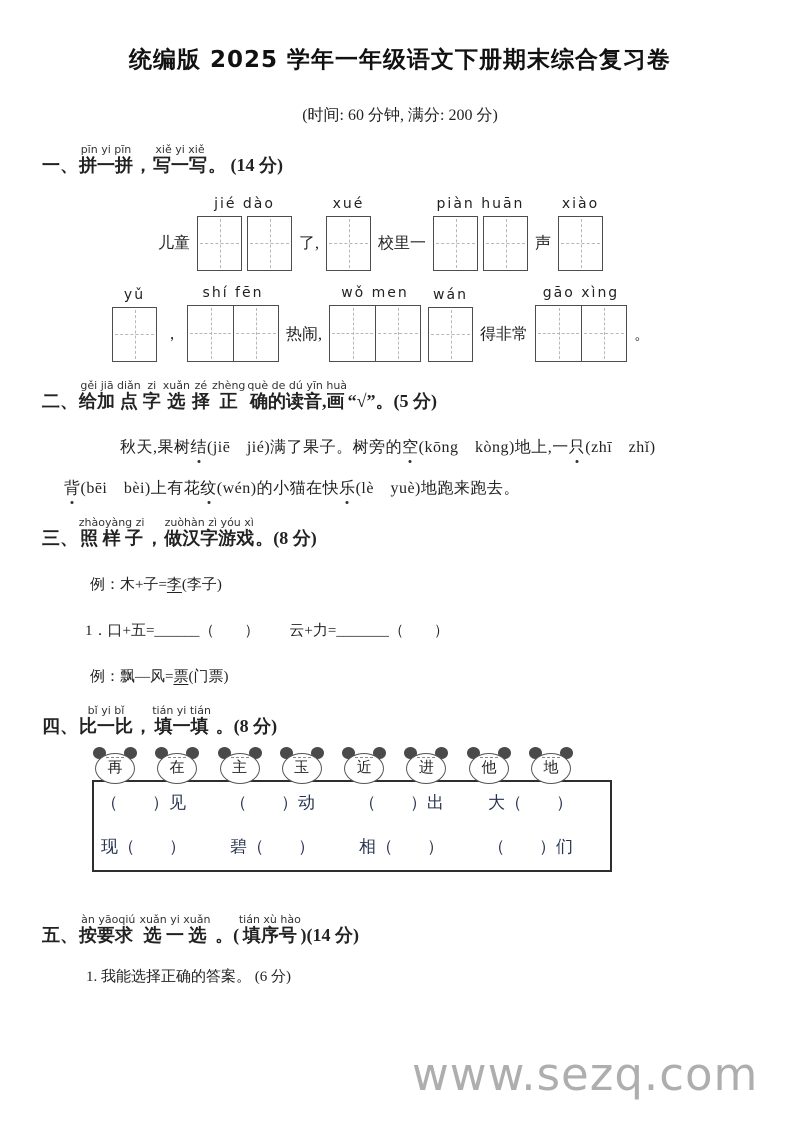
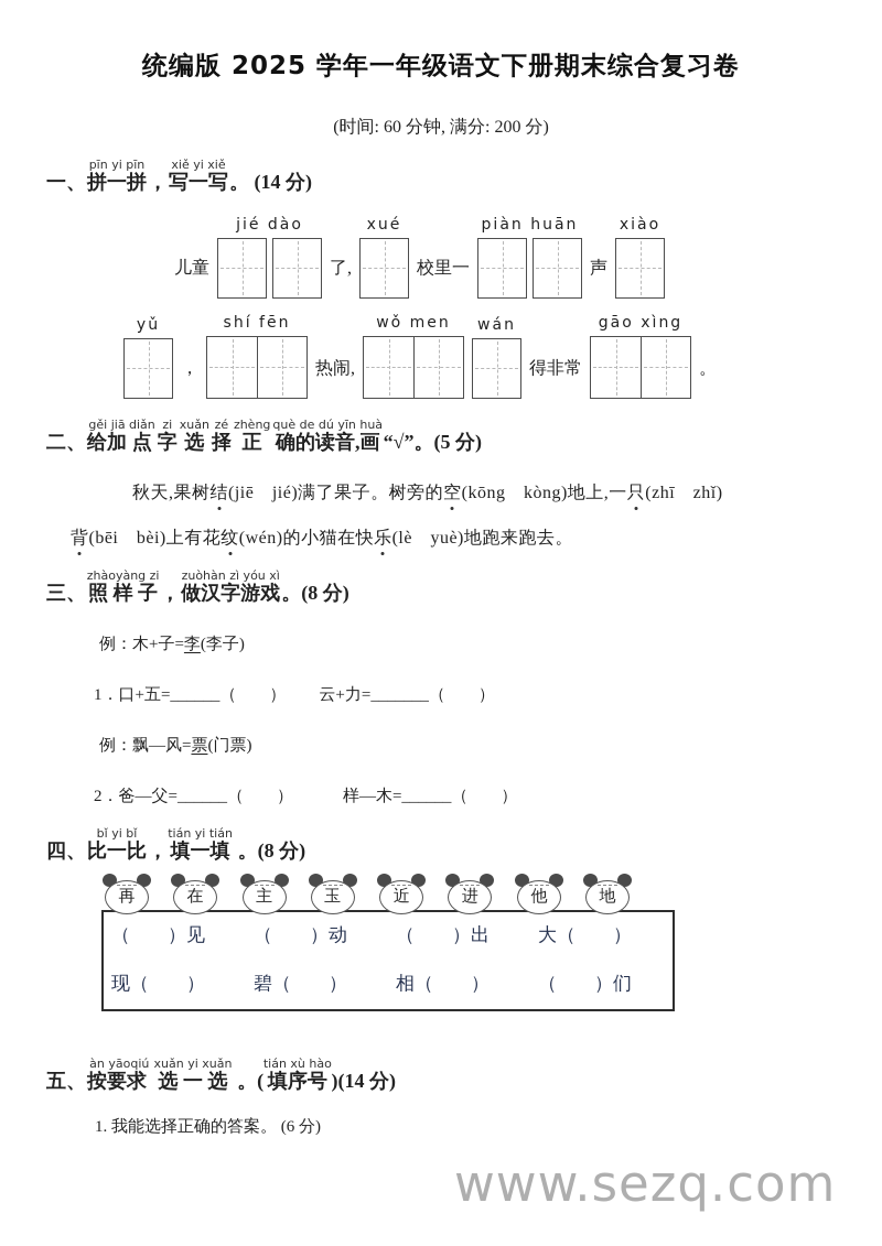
  统编版 2025 学年一年级语文下册期末综合复习卷
  (时间: 60 分钟, 满分: 200 分)
  一、拼一拼pīn yi pīn，写一写xiě yi xiě。 (14 分)
  儿童
  jié dào
  了,
  xué
  校里一
  piàn huān
  声
  xiào
  yǔ
  ，
  shí fēn
  热闹,
  wǒ men
  wán
  得非常
  gāo xìng
  。
  二、给加gěi jiā点diǎn字zi选xuǎn择zé正zhèng确的读音,画què de dú yīn huà“√”。(5 分)
  秋天,果树结(jiē jié)满了果子。树旁的空(kōng kòng)地上,一只(zhī zhǐ)
  背(bēi bèi)上有花纹(wén)的小猫在快乐(lè yuè)地跑来跑去。
  三、照 样 子zhàoyàng zi，做汉字游戏zuòhàn zì yóu xì。(8 分)
  例：木+子=李(李子)
  1．口+五=______（ ） 云+力=_______（ ）
  例：飘—风=票(门票)
+ 2．爸—父=______（ ） 样—木=______（ ）
  四、比一比bǐ yi bǐ，填一填tián yi tián 。(8 分)
  再
  在
  主
  玉
  近
  进
  他
  地
  （ ）见
  （ ）动
  （ ）出
  大（ ）
  现（ ）
  碧（ ）
  相（ ）
  （ ）们
  五、按要求 àn yāoqiú选 一 选xuǎn yi xuǎn 。(填序号tián xù hào)(14 分)
  1. 我能选择正确的答案。 (6 分)
  www.sezq.com
